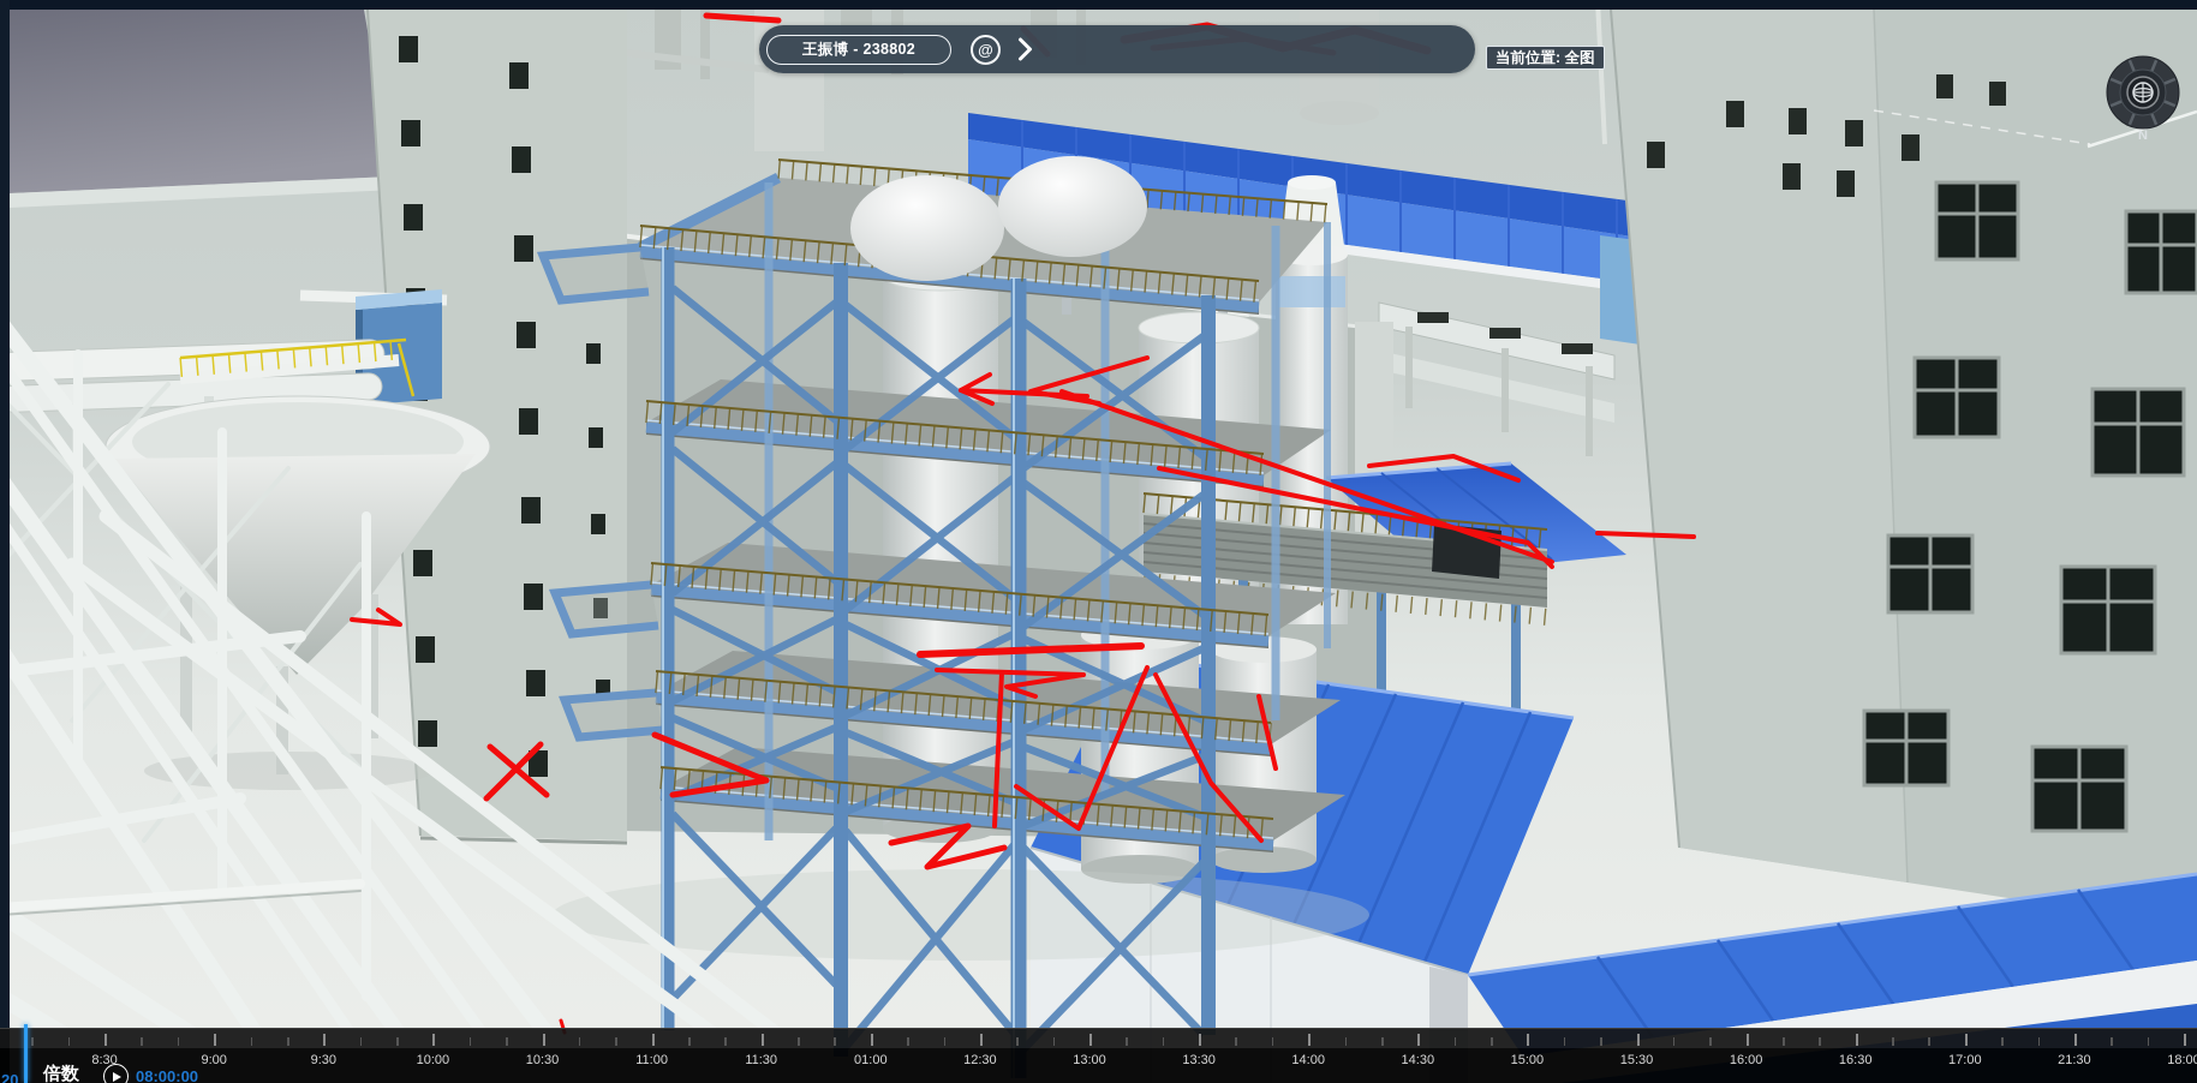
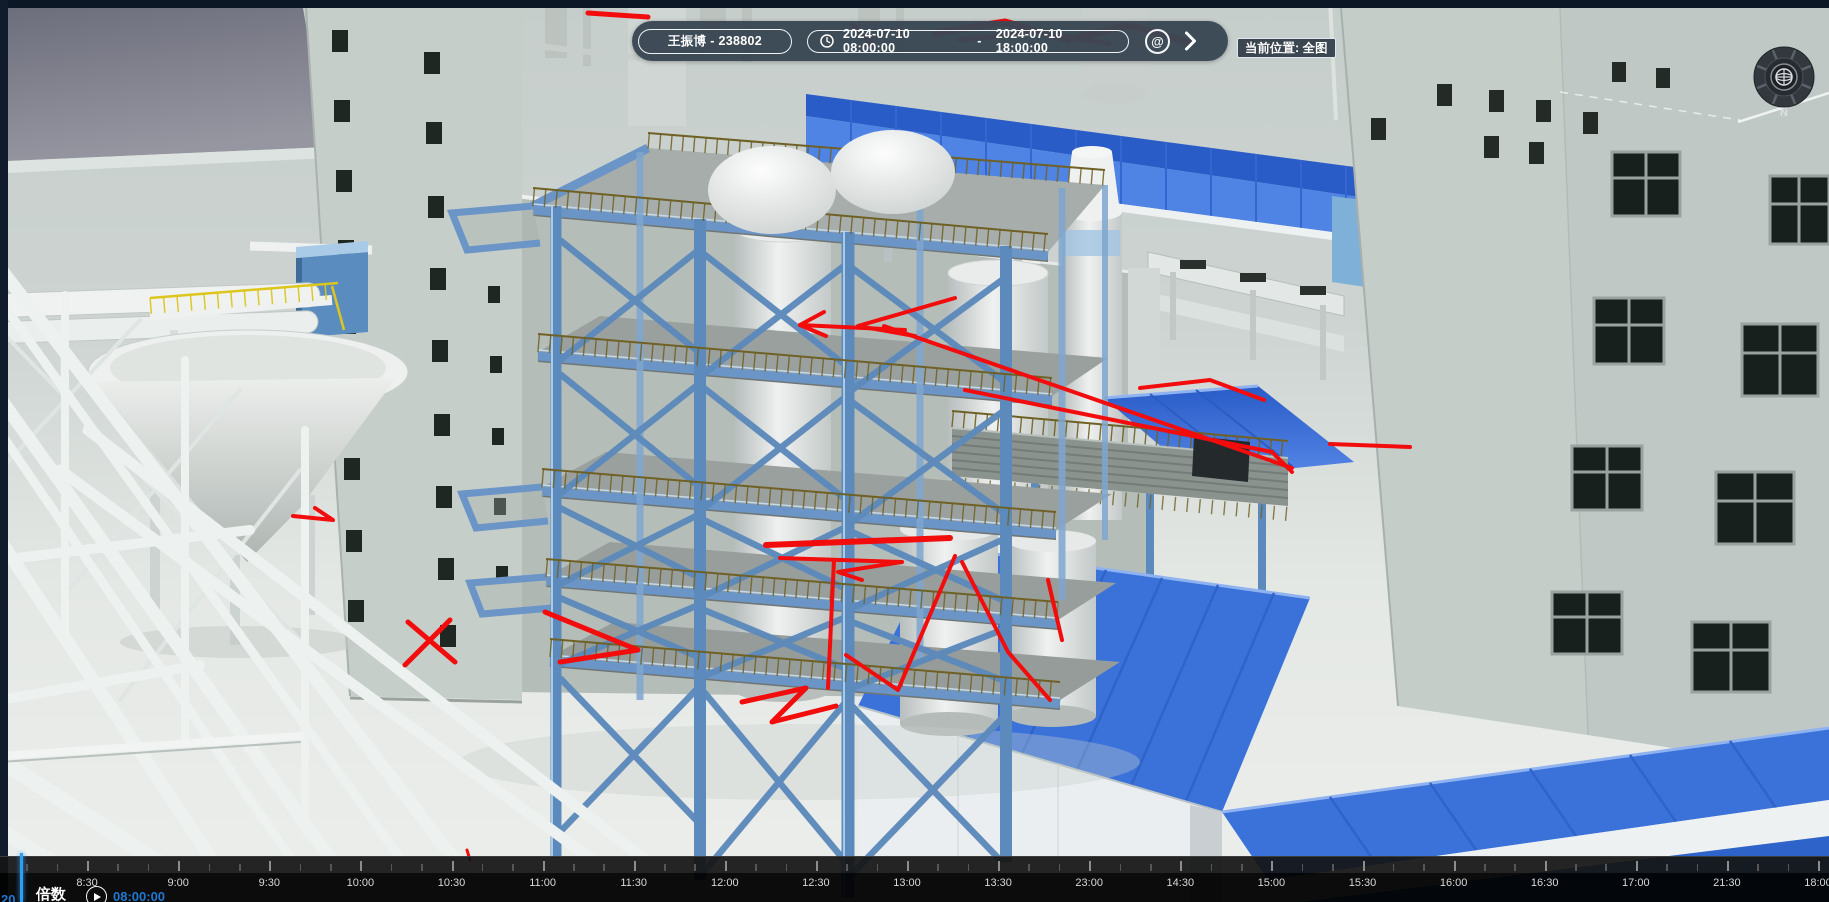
  王振博 - 238802
+ 2024-07-10 08:00:00
+ -
+ 2024-07-10 18:00:00
  @
  当前位置: 全图
  N
  8:30
  9:00
  9:30
  10:00
  10:30
  11:00
  11:30
- 01:00
+ 12:00
  12:30
  13:00
  13:30
- 14:00
+ 23:00
  14:30
  15:00
  15:30
  16:00
  16:30
  17:00
  21:30
  18:0
  20
  倍数
  08:00:00
